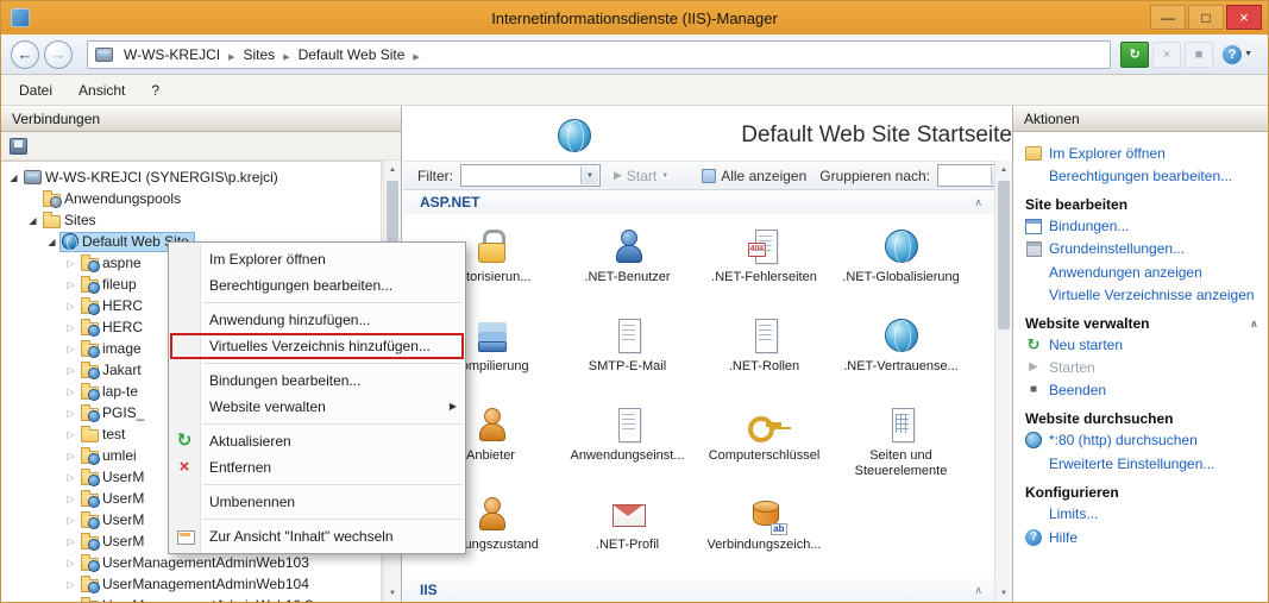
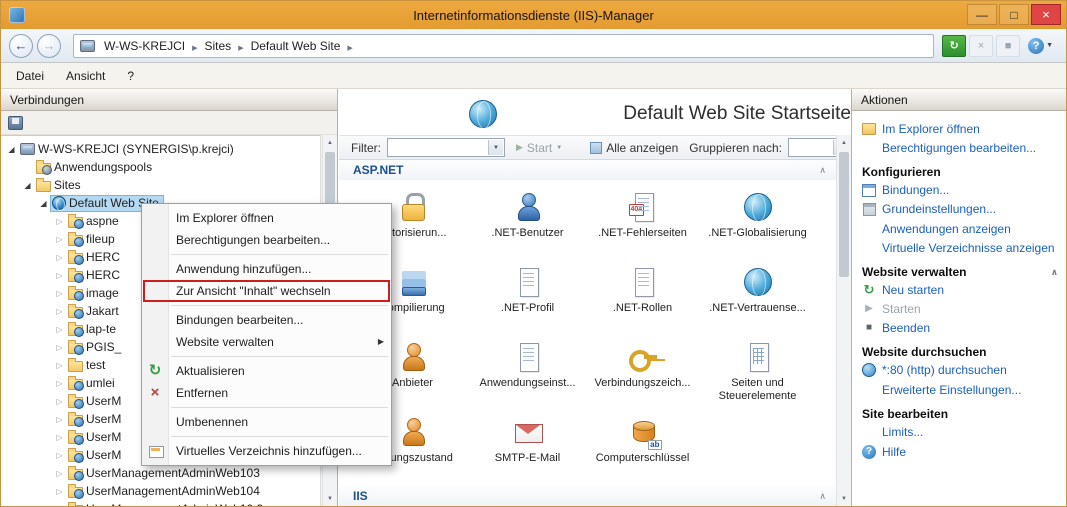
  Internetinformationsdienste (IIS)-Manager
  —
  □
  ×
  ←
  →
  W-WS-KREJCI Sites Default Web Site
  ↻
  ×
  ■
  ?
  Datei
  Ansicht
  ?
  Verbindungen
  ◢
  W-WS-KREJCI (SYNERGIS\p.krejci)
  Anwendungspools
  ◢
  Sites
  ◢
  Default Web
  ▷
  aspne
  ▷
  fileup
  ▷
  HERC
  ▷
  HERC
  ▷
  image
  ▷
  Jakart
  ▷
  lap-te
  ▷
  PGIS_
  ▷
  test
  ▷
  umlei
  ▷
  UserM
  ▷
  UserM
  ▷
  UserM
  ▷
  UserM
  ▷
  UserManagementAdminWeb103
  ▷
  UserManagementAdminWeb104
  Default Web Site Startseite
  Filter:
  ▶
  Start
  Alle anzeigen
  Gruppieren nach:
  ASP.NET
  ∧
  torisierun...
  .NET-Benutzer
  .NET-Fehlerseiten
  .NET-Globalisierung
  mpilierung
- SMTP-E-Mail
+ .NET-Profil
  .NET-Rollen
  .NET-Vertrauense...
  Anbieter
  Anwendungseinst...
- Computerschlüssel
+ Verbindungszeich...
  Seiten und Steuerelemente
  ungszustand
- .NET-Profil
+ SMTP-E-Mail
  ab
- Verbindungszeich...
+ Computerschlüssel
  IIS
  ∧
  Aktionen
  Im Explorer öffnen
  Berechtigungen bearbeiten...
- Site bearbeiten
+ Konfigurieren
  Bindungen...
  Grundeinstellungen...
  Anwendungen anzeigen
  Virtuelle Verzeichnisse anzeigen
  Website verwalten
  ∧
  ↻
  Neu starten
  ▶
  Starten
  ■
  Beenden
  Website durchsuchen
  *:80 (http) durchsuchen
  Erweiterte Einstellungen...
- Konfigurieren
+ Site bearbeiten
  Limits...
  ?
  Hilfe
  Im Explorer öffnen
  Berechtigungen bearbeiten...
  Anwendung hinzufügen...
- Virtuelles Verzeichnis hinzufügen...
+ Zur Ansicht "Inhalt" wechseln
  Bindungen bearbeiten...
  Website verwalten
  ▶
  ↻
  Aktualisieren
  ×
  Entfernen
  Umbenennen
- Zur Ansicht "Inhalt" wechseln
+ Virtuelles Verzeichnis hinzufügen...
